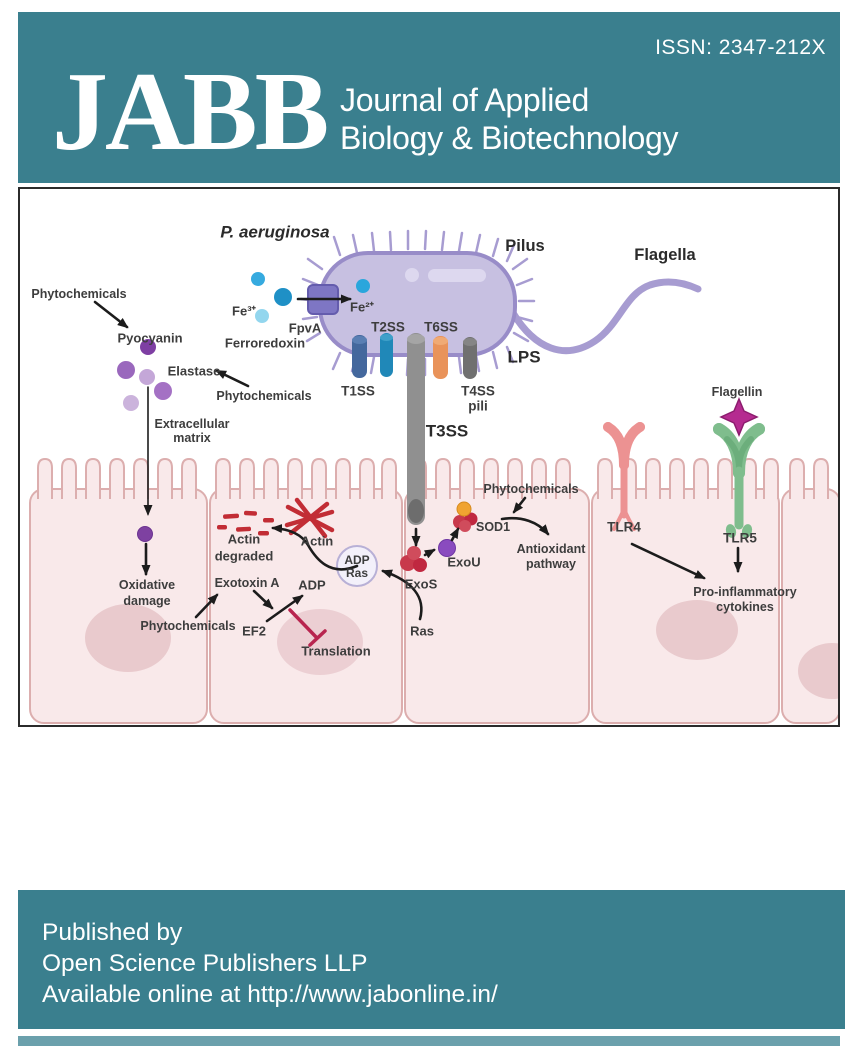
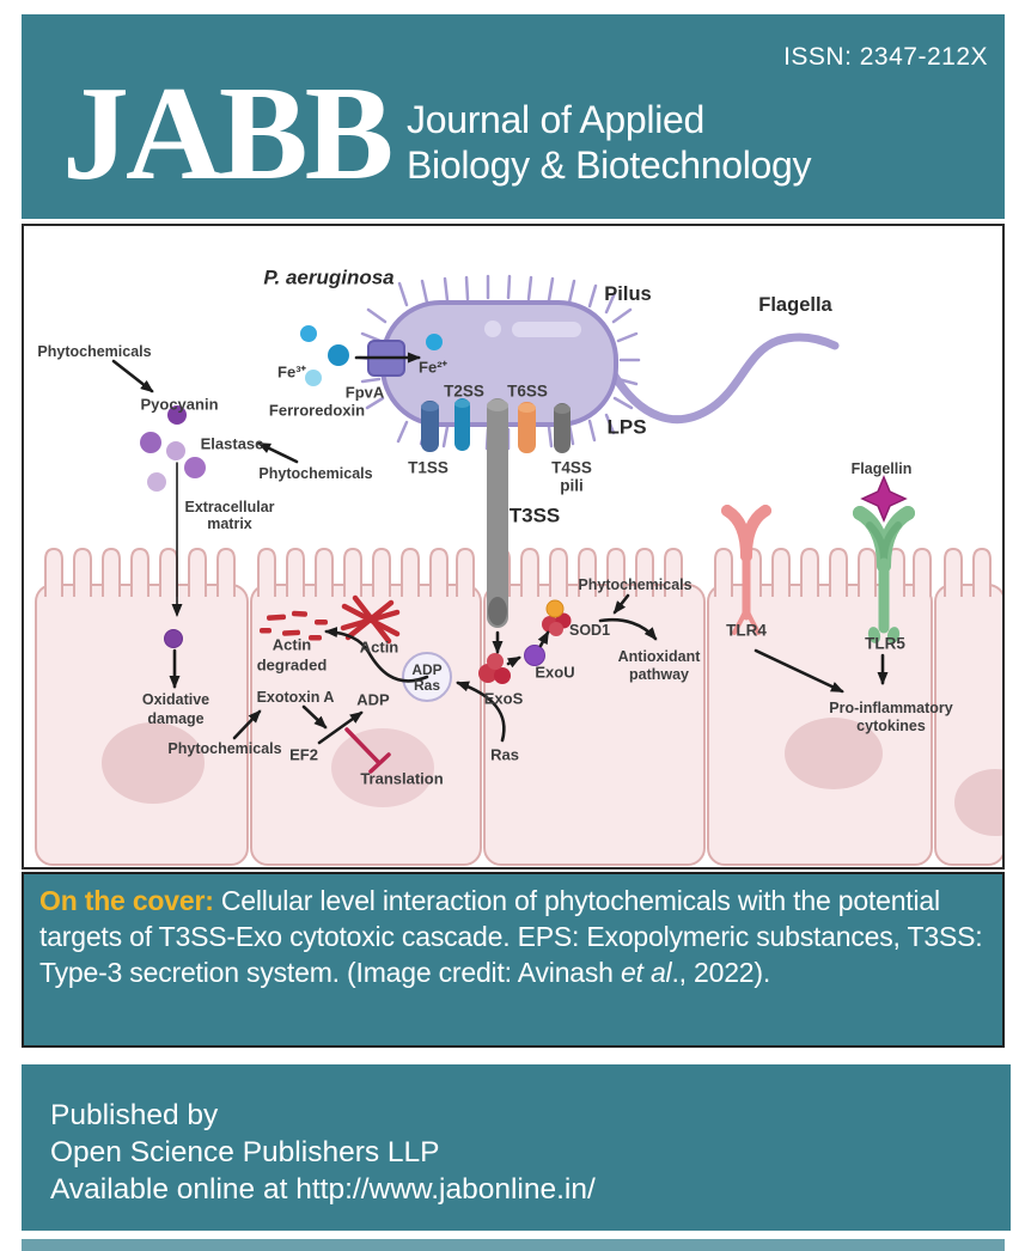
  ISSN: 2347-212X
  JABB
  Journal of Applied
  Biology & Biotechnology
  P. aeruginosa
  Pilus
  Flagella
  LPS
  Fe³⁺
  Fe²⁺
  FpvA
  Ferroredoxin
  T2SS
  T6SS
  T1SS
  T4SS
  pili
  T3SS
  Phytochemicals
  Pyocyanin
  Elastase
  Phytochemicals
  Extracellular
  matrix
  Oxidative
  damage
  Phytochemicals
  Actin
  degraded
  Actin
  Exotoxin A
  ADP
  EF2
  Translation
  ADP
  Ras
  ExoS
  ExoU
  Ras
  Phytochemicals
  SOD1
  Antioxidant
  pathway
  TLR4
  TLR5
  Flagellin
  Pro-inflammatory
  cytokines
+ On the cover: Cellular level interaction of phytochemicals with the potential targets of T3SS-Exo cytotoxic cascade. EPS: Exopolymeric substances, T3SS: Type-3 secretion system. (Image credit: Avinash et al., 2022).
  Published by
  Open Science Publishers LLP
  Available online at http://www.jabonline.in/
